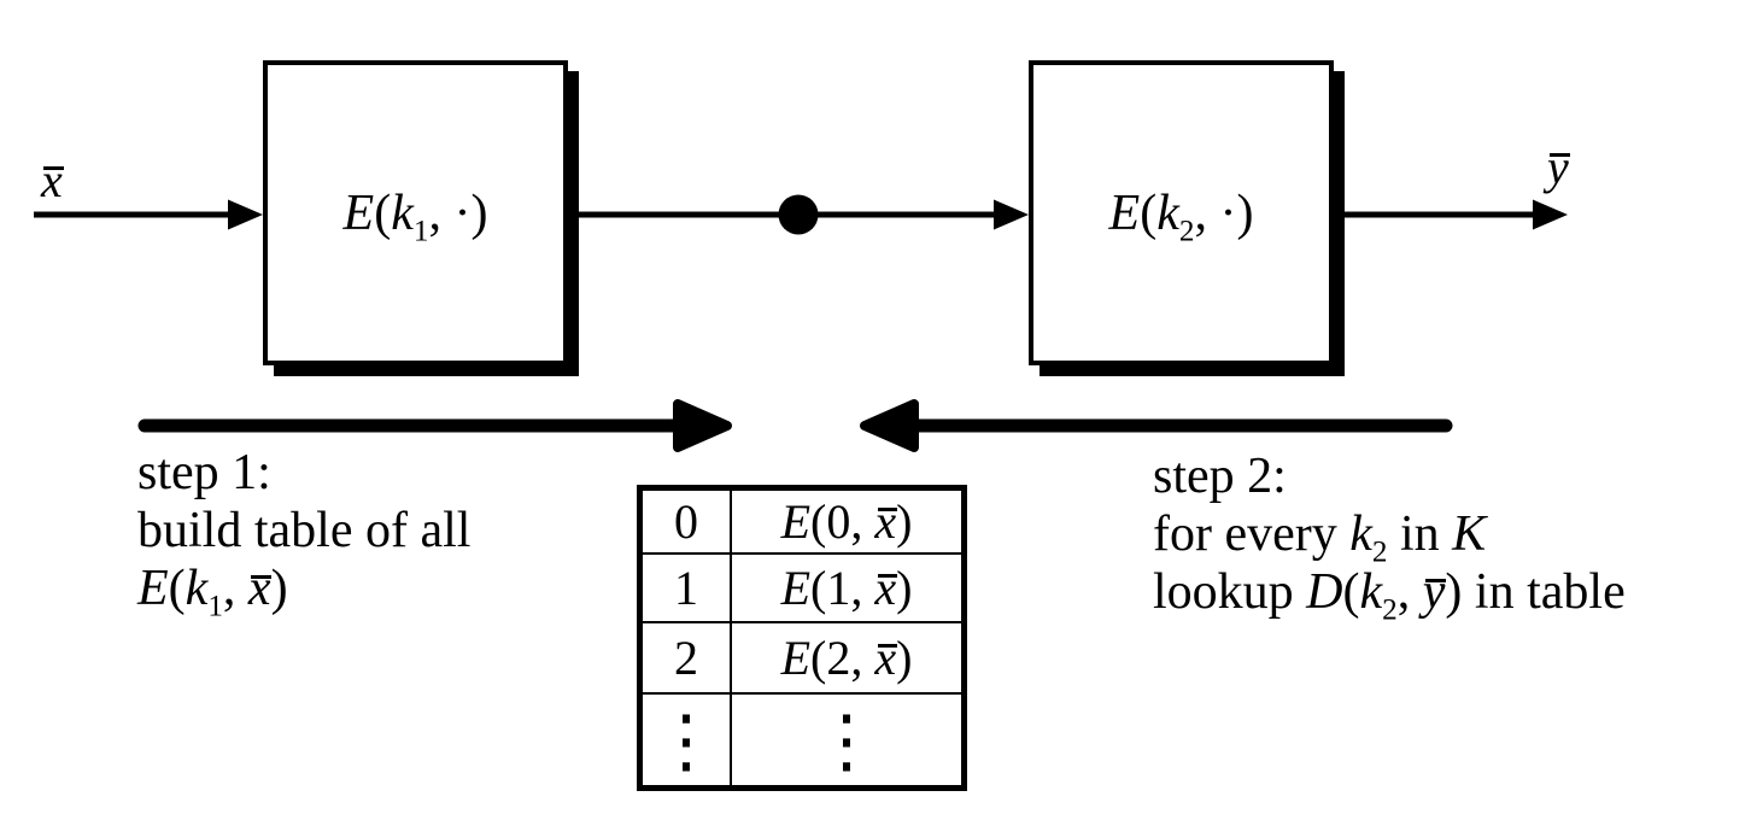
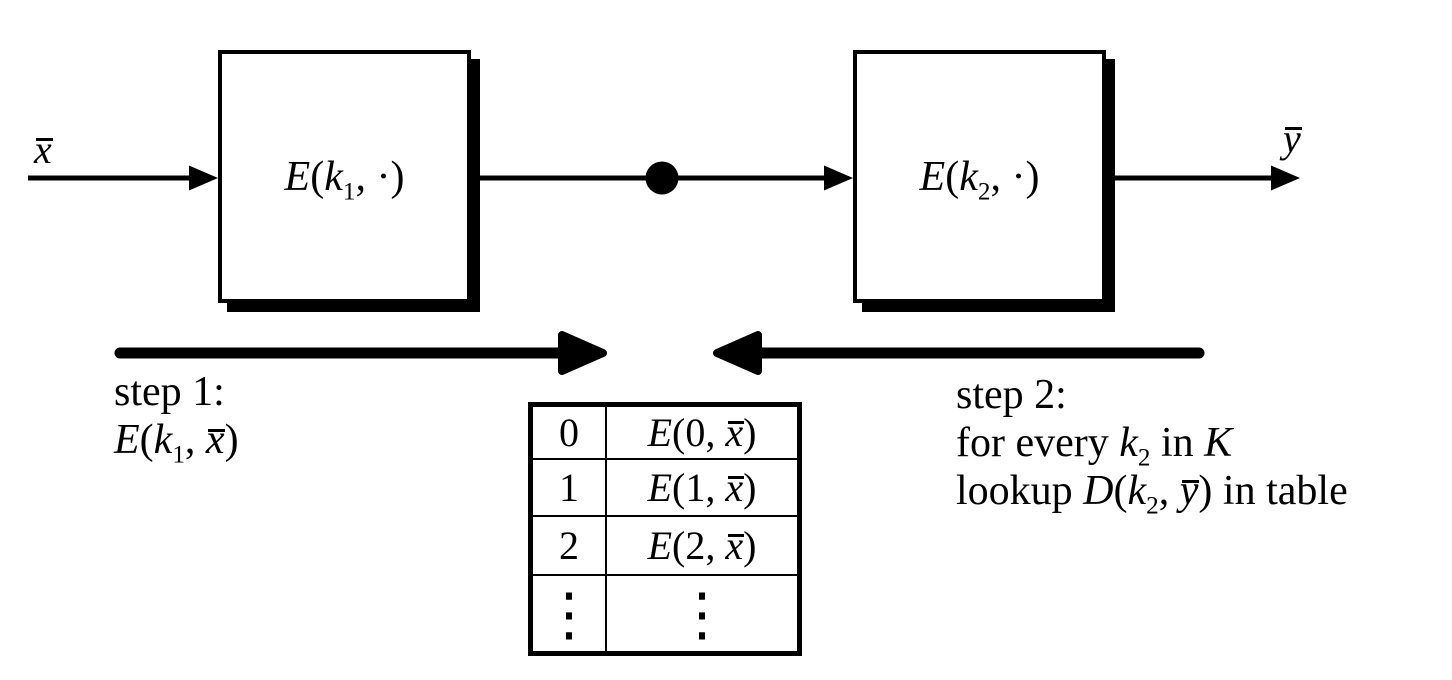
  x
  y
  E(k1, ·)
  E(k2, ·)
  step 1:
- build table of all
  E(k1, x)
  step 2:
  for every k2 in K
  lookup D(k2, y) in table
  0
  E(0, x)
  1
  E(1, x)
  2
  E(2, x)
  ⋮
  ⋮
